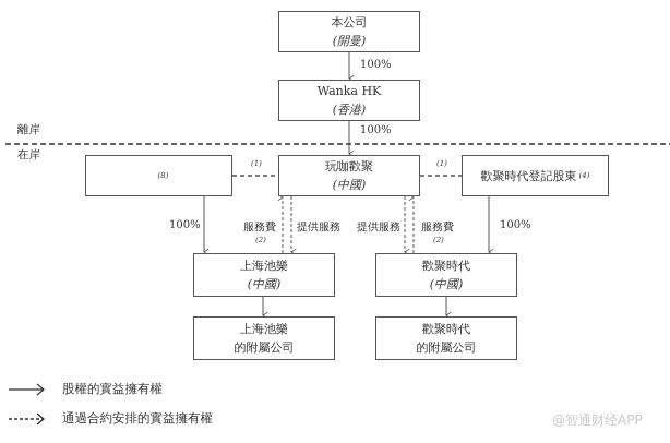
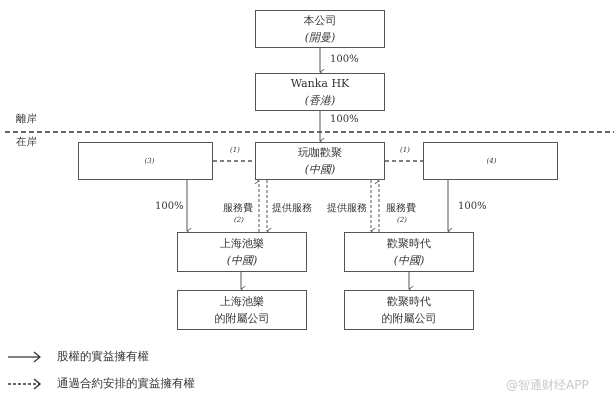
  離岸
  在岸
  本公司
  (開曼)
  Wanka HK
  (香港)
- (8)
+ (3)
  玩咖歡聚
  (中國)
- 歡聚時代登記股東
  (4)
  上海池樂
  (中國)
  歡聚時代
  (中國)
  上海池樂
  的附屬公司
  歡聚時代
  的附屬公司
  100%
  100%
  100%
  100%
  (1)
  (1)
  服務費
  (2)
  提供服務
  提供服務
  服務費
  (2)
  股權的實益擁有權
  通過合約安排的實益擁有權
  @智通财经APP
